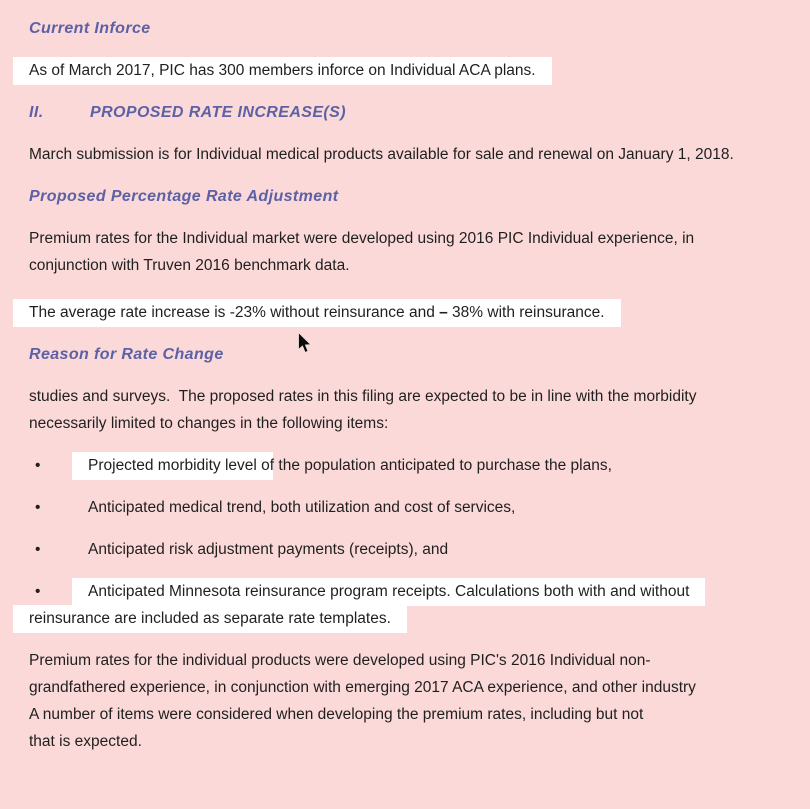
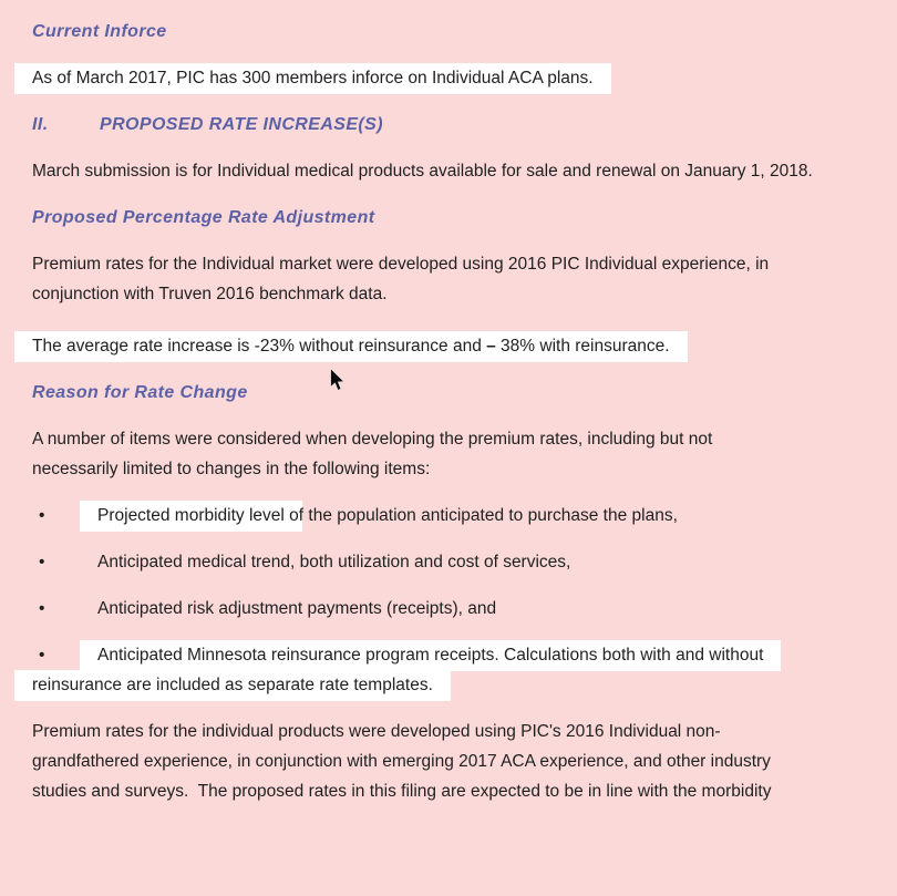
  Current Inforce
  As of March 2017, PIC has 300 members inforce on Individual ACA plans.
  II. PROPOSED RATE INCREASE(S)
  March submission is for Individual medical products available for sale and renewal on January 1, 2018.
  Proposed Percentage Rate Adjustment
  Premium rates for the Individual market were developed using 2016 PIC Individual experience, in
  conjunction with Truven 2016 benchmark data.
  The average rate increase is -23% without reinsurance and – 38% with reinsurance.
  Reason for Rate Change
- studies and surveys. The proposed rates in this filing are expected to be in line with the morbidity
+ A number of items were considered when developing the premium rates, including but not
  necessarily limited to changes in the following items:
  • Projected morbidity level of the population anticipated to purchase the plans,
  • Anticipated medical trend, both utilization and cost of services,
  • Anticipated risk adjustment payments (receipts), and
  • Anticipated Minnesota reinsurance program receipts. Calculations both with and without
  reinsurance are included as separate rate templates.
  Premium rates for the individual products were developed using PIC's 2016 Individual non-
  grandfathered experience, in conjunction with emerging 2017 ACA experience, and other industry
- A number of items were considered when developing the premium rates, including but not
+ studies and surveys. The proposed rates in this filing are expected to be in line with the morbidity
- that is expected.
